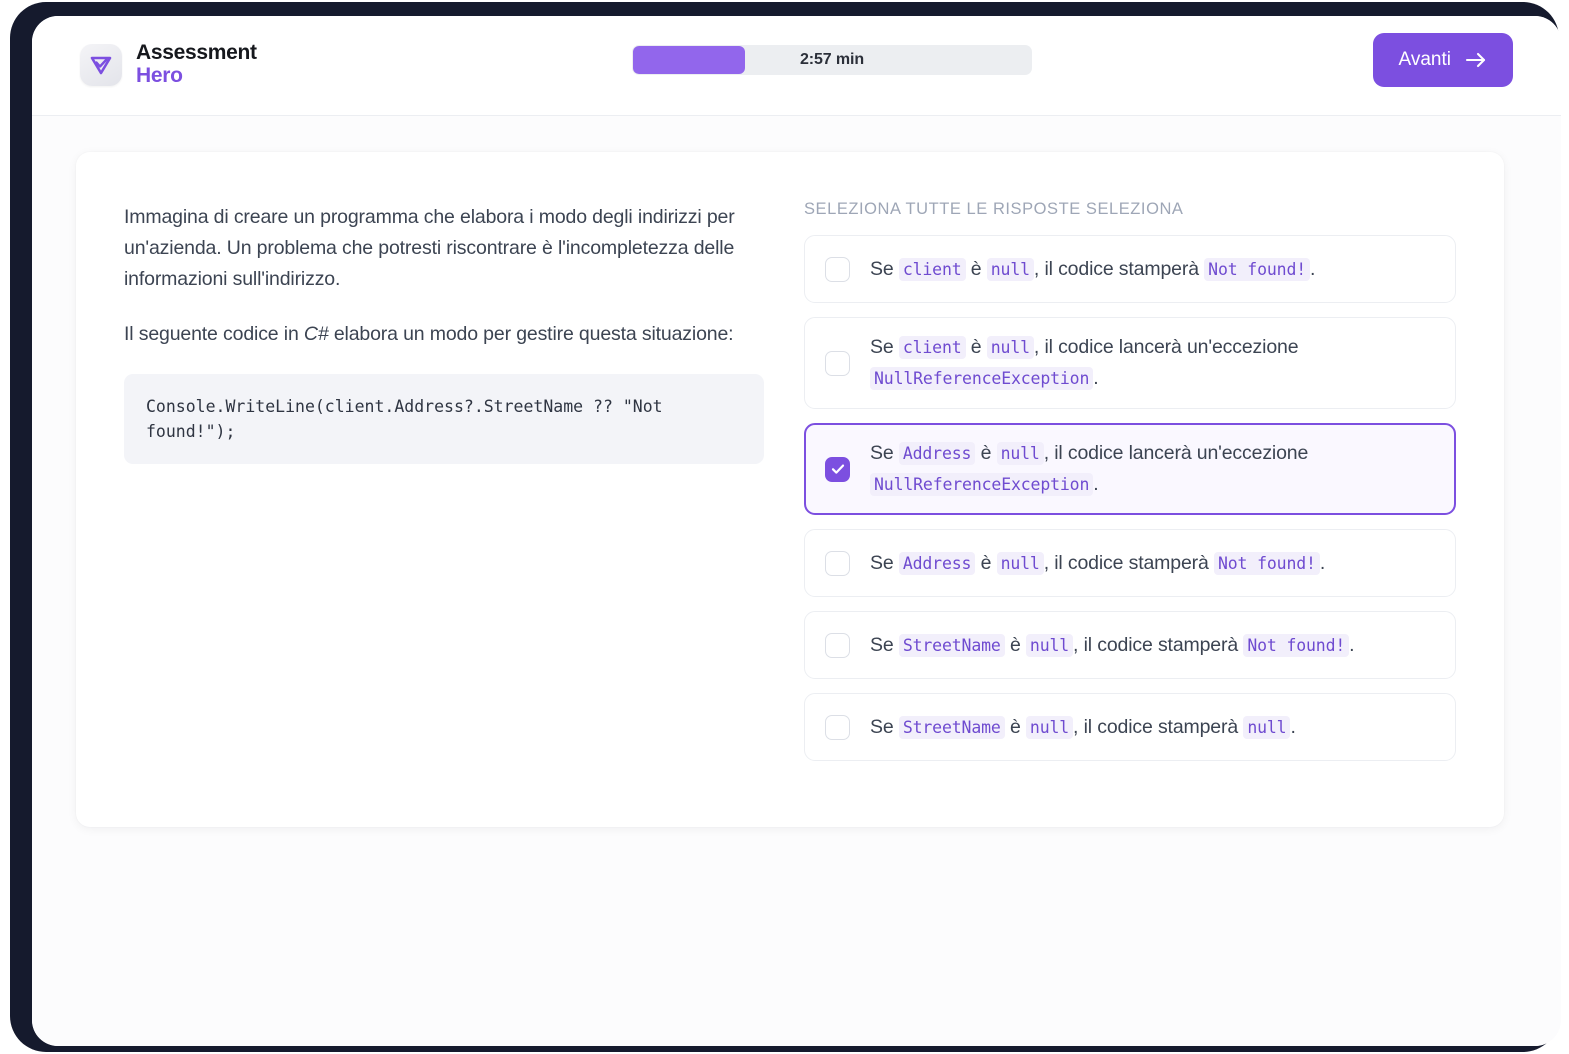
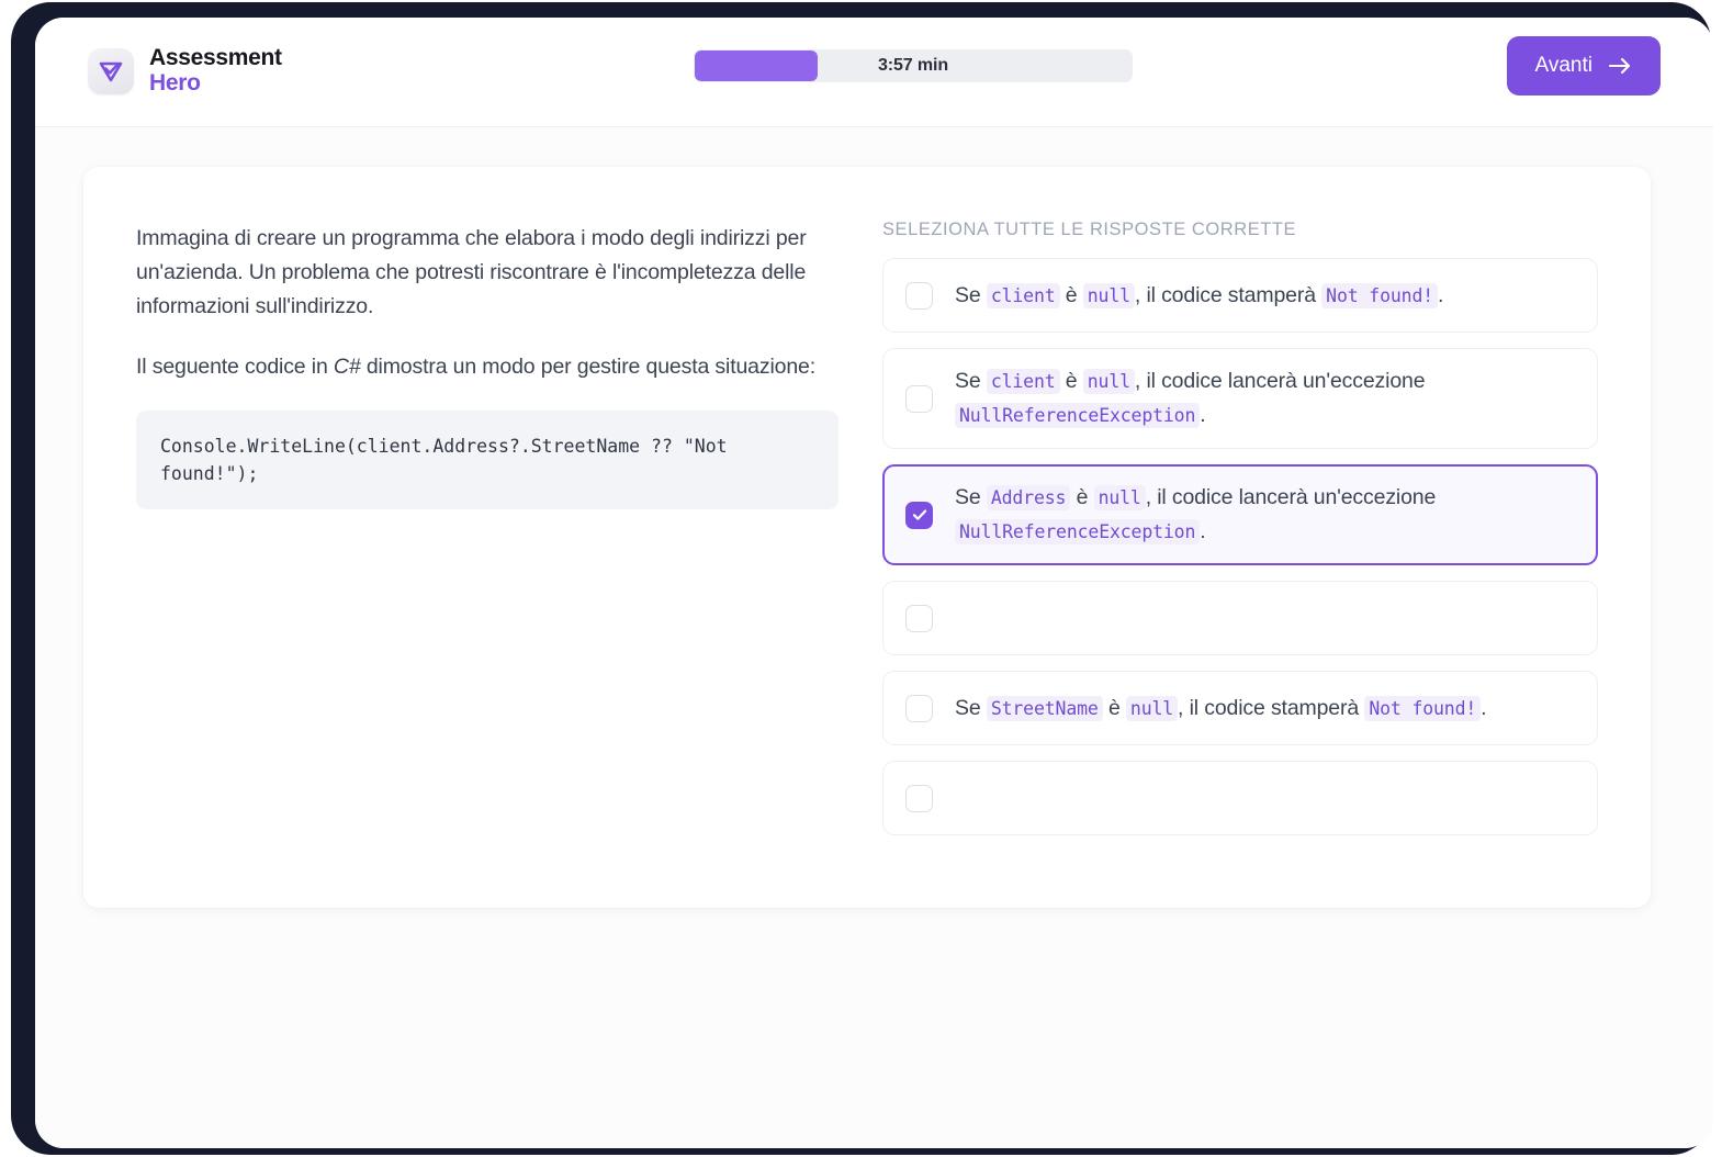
  Assessment
  Hero
- 2:57 min
+ 3:57 min
  Avanti
  Immagina di creare un programma che elabora i modo degli indirizzi per un'azienda. Un problema che potresti riscontrare è l'incompletezza delle informazioni sull'indirizzo.
- Il seguente codice in C# elabora un modo per gestire questa situazione:
+ Il seguente codice in C# dimostra un modo per gestire questa situazione:
  Console.WriteLine(client.Address?.StreetName ?? "Not found!");
- SELEZIONA TUTTE LE RISPOSTE SELEZIONA
+ SELEZIONA TUTTE LE RISPOSTE CORRETTE
  Se client è null , il codice stamperà Not found! .
  Se client è null , il codice lancerà un'eccezione NullReferenceException .
  Se Address è null , il codice lancerà un'eccezione NullReferenceException .
- Se Address è null , il codice stamperà Not found! .
  Se StreetName è null , il codice stamperà Not found! .
- Se StreetName è null , il codice stamperà null .
